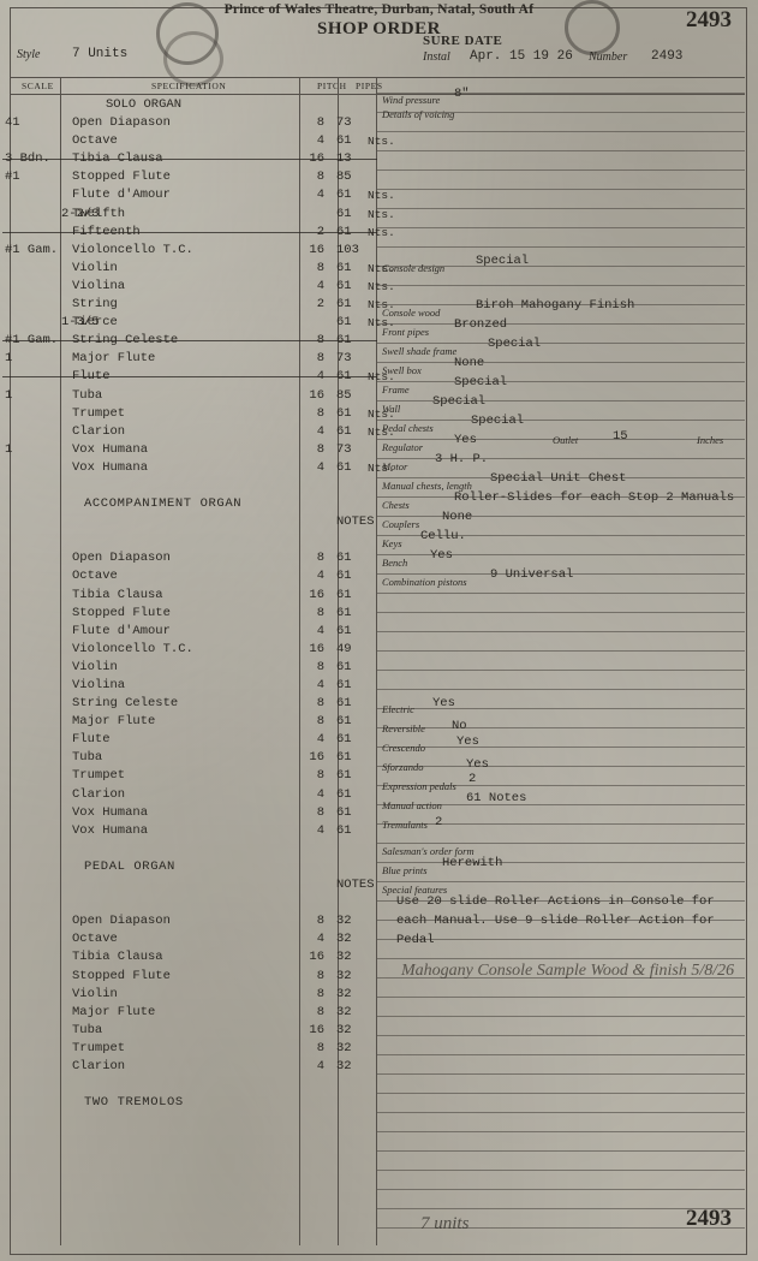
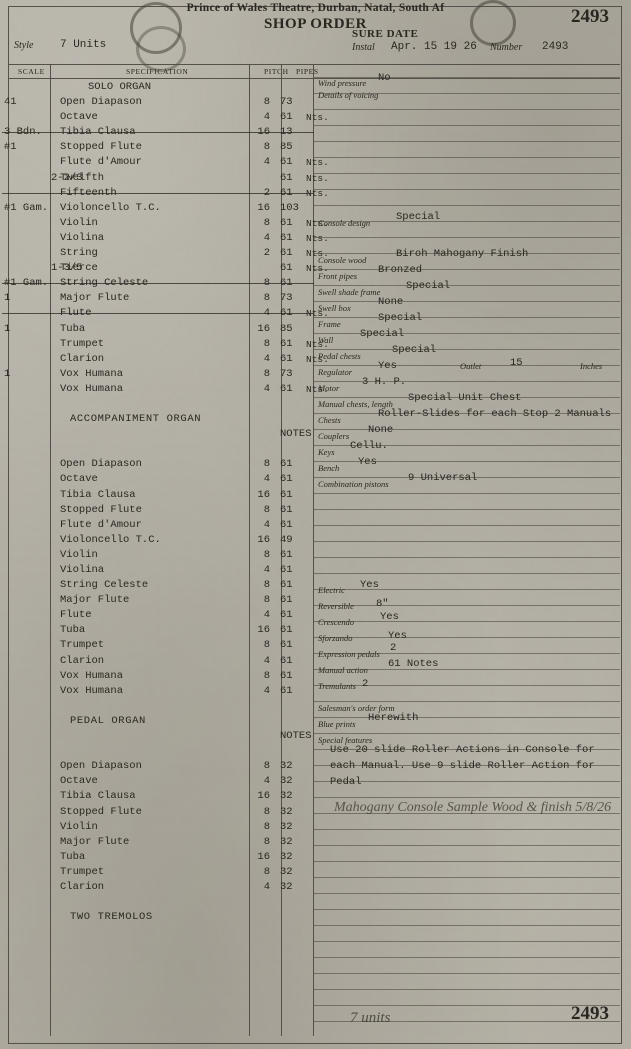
  Prince of Wales Theatre, Durban, Natal, South Af
  SHOP ORDER
  2493
  2493
  Style
  7 Units
  SURE DATE
  Instal
  Apr. 15 19 26
  Number
  2493
  SCALE
  SPECIFICATION
  PITCH
  PIPES
  SOLO ORGAN
  41
  Open Diapason
  8
  73
  Octave
  4
  61
  Nts.
  3 Bdn.
  Tibia Clausa
  16
  13
  #1
  Stopped Flute
  8
  85
  Flute d'Amour
  4
  61
  Nts.
  2-2/3
  Twelfth
  61
  Nts.
  Fifteenth
  2
  61
  Nts.
  #1 Gam.
  Violoncello T.C.
  16
  103
  Violin
  8
  61
  Nts.
  Violina
  4
  61
  Nts.
  String
  2
  61
  Nts.
  1-3/5
  Tierce
  61
  Nts.
  #1 Gam.
  String Celeste
  8
  61
  1
  Major Flute
  8
  73
  Flute
  4
  61
  Nts.
  1
  Tuba
  16
  85
  Trumpet
  8
  61
  Nts.
  Clarion
  4
  61
  Nts.
  1
  Vox Humana
  8
  73
  Vox Humana
  4
  61
  Nts.
  ACCOMPANIMENT ORGAN
  NOTES
  Open Diapason
  8
  61
  Octave
  4
  61
  Tibia Clausa
  16
  61
  Stopped Flute
  8
  61
  Flute d'Amour
  4
  61
  Violoncello T.C.
  16
  49
  Violin
  8
  61
  Violina
  4
  61
  String Celeste
  8
  61
  Major Flute
  8
  61
  Flute
  4
  61
  Tuba
  16
  61
  Trumpet
  8
  61
  Clarion
  4
  61
  Vox Humana
  8
  61
  Vox Humana
  4
  61
  PEDAL ORGAN
  NOTES
  Open Diapason
  8
  32
  Octave
  4
  32
  Tibia Clausa
  16
  32
  Stopped Flute
  8
  32
  Violin
  8
  32
  Major Flute
  8
  32
  Tuba
  16
  32
  Trumpet
  8
  32
  Clarion
  4
  32
  TWO TREMOLOS
  Outlet
  15
  Inches
  Use 20 slide Roller Actions in Console for each Manual. Use 9 slide Roller Action for Pedal
  Mahogany Console Sample Wood & finish 5/8/26
  7 units
  Wind pressure
- 8"
+ No
  Details of voicing
  Console design
  Special
  Console wood
  Biroh Mahogany Finish
  Front pipes
  Bronzed
  Swell shade frame
  Special
  Swell box
  None
  Frame
  Special
  Wall
  Special
  Pedal chests
  Special
  Regulator
  Yes
  Motor
  3 H. P.
  Manual chests, length
  Special Unit Chest
  Chests
  Roller-Slides for each Stop 2 Manuals
  Couplers
  None
  Keys
  Cellu.
  Bench
  Yes
  Combination pistons
  9 Universal
  Electric
  Yes
  Reversible
- No
+ 8"
  Crescendo
  Yes
  Sforzando
  Yes
  Expression pedals
  2
  Manual action
  61 Notes
  Tremulants
  2
  Salesman's order form
  Blue prints
  Herewith
  Special features
